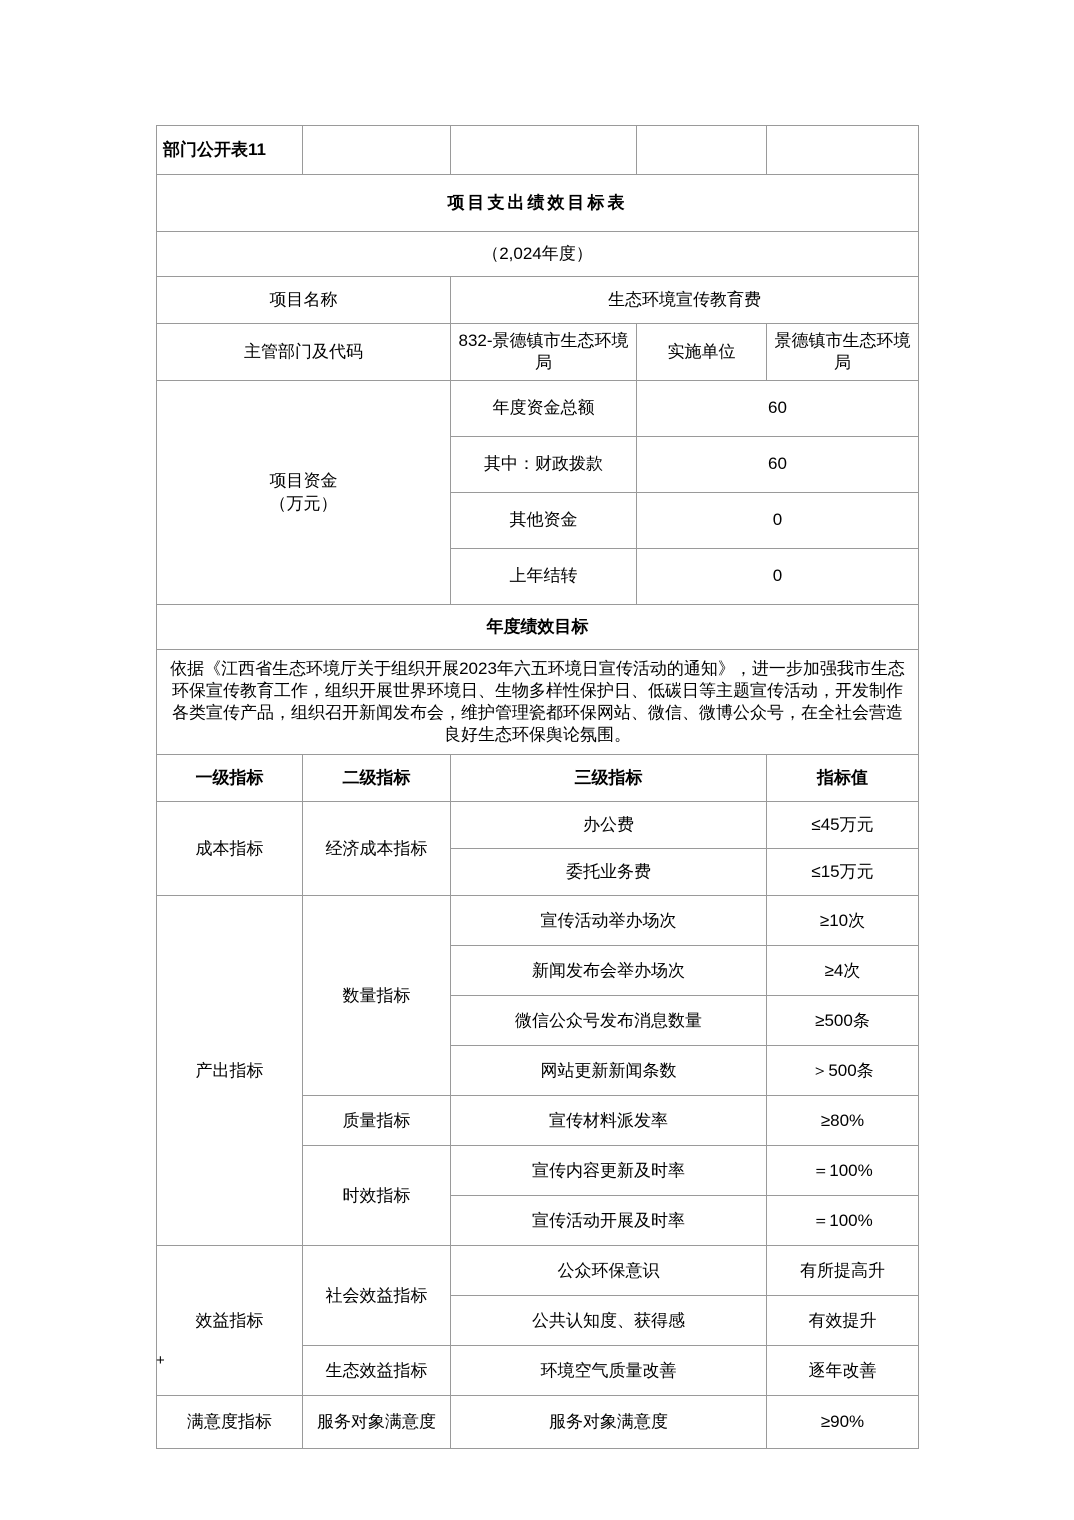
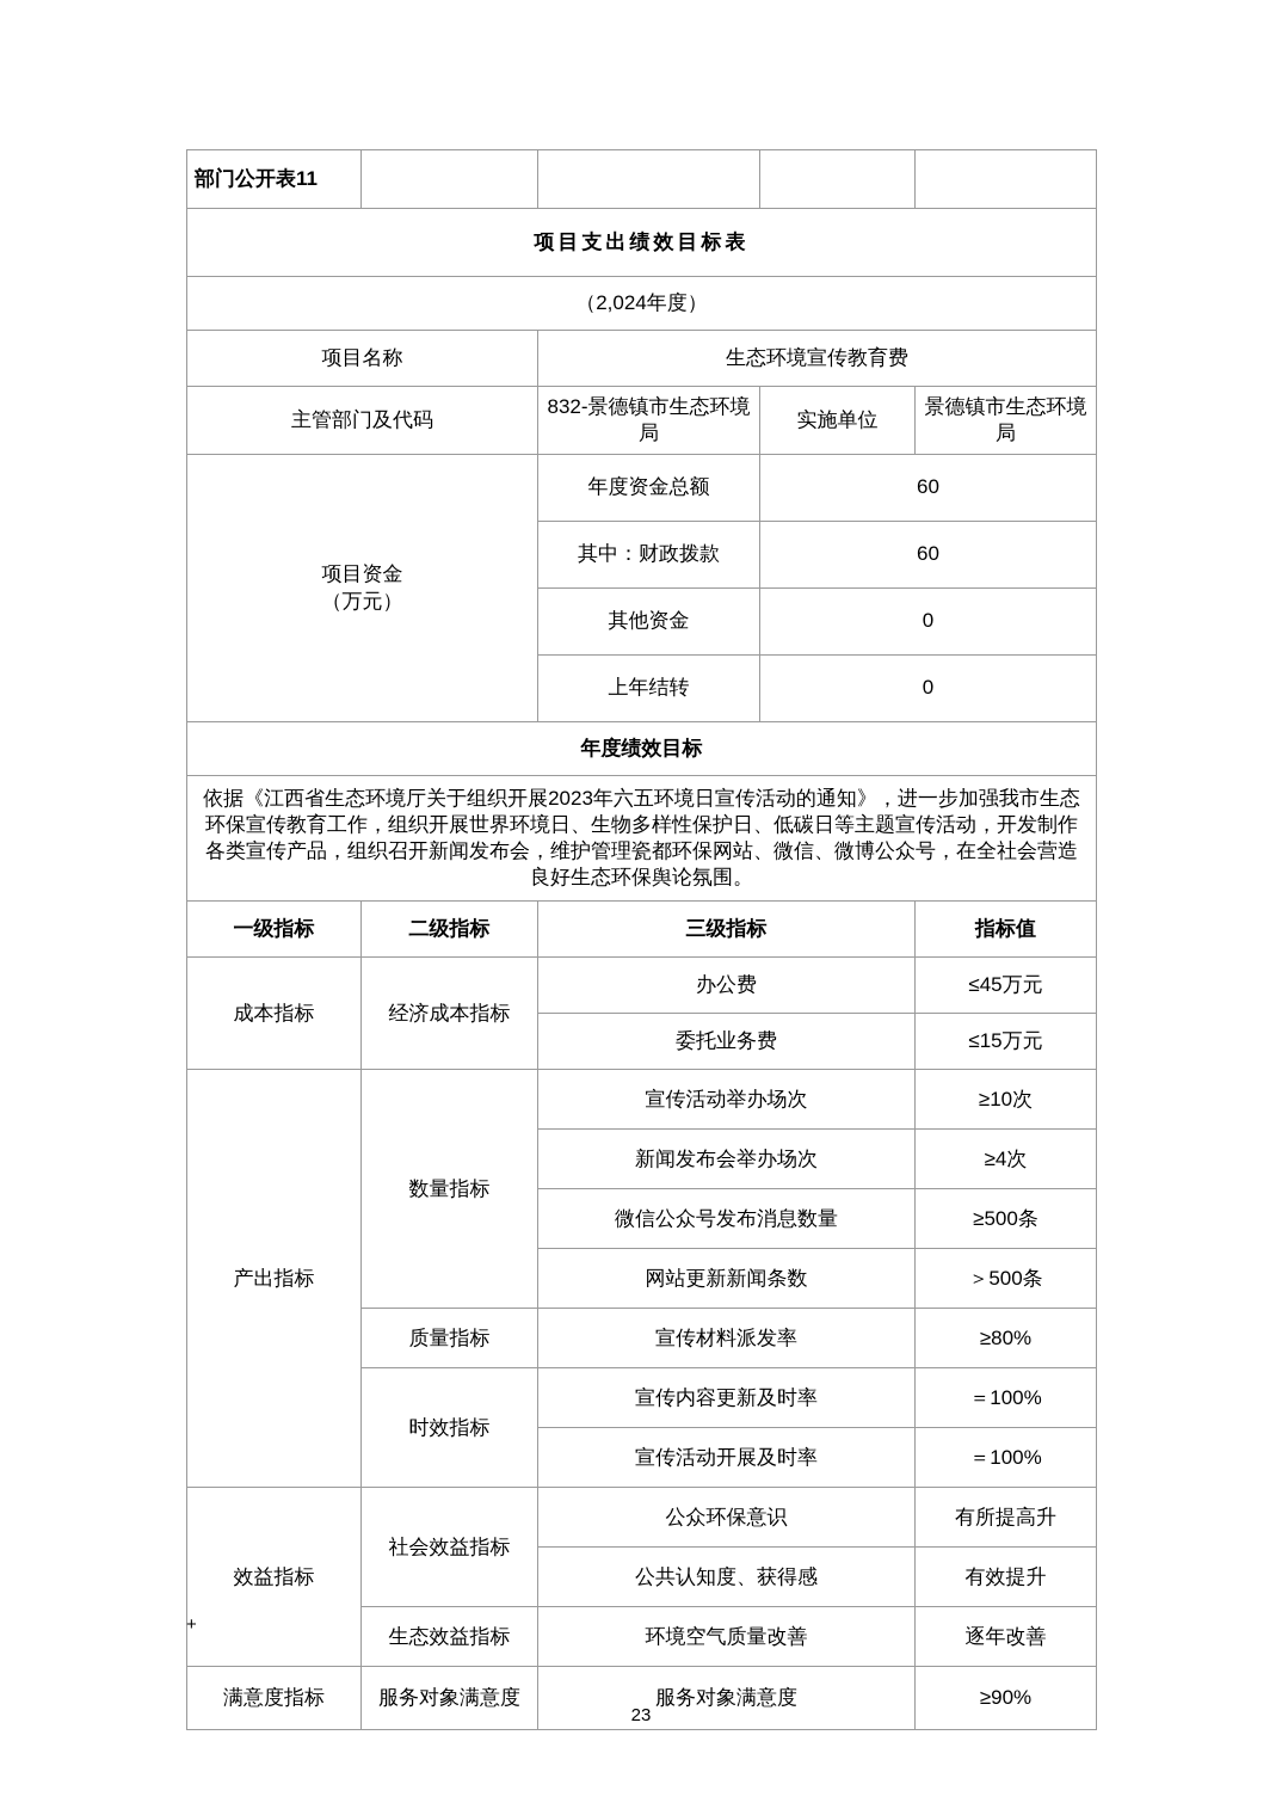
  部门公开表11
  项目支出绩效目标表
  （2,024年度）
  项目名称	生态环境宣传教育费
  主管部门及代码	832-景德镇市生态环境局	实施单位	景德镇市生态环境局
  项目资金 （万元）	年度资金总额	60
  其中：财政拨款	60
  其他资金	0
  上年结转	0
  年度绩效目标
  依据《江西省生态环境厅关于组织开展2023年六五环境日宣传活动的通知》，进一步加强我市生态环保宣传教育工作，组织开展世界环境日、生物多样性保护日、低碳日等主题宣传活动，开发制作各类宣传产品，组织召开新闻发布会，维护管理瓷都环保网站、微信、微博公众号，在全社会营造良好生态环保舆论氛围。
  一级指标	二级指标	三级指标	指标值
  成本指标	经济成本指标	办公费	≤45万元
  委托业务费	≤15万元
  产出指标	数量指标	宣传活动举办场次	≥10次
  新闻发布会举办场次	≥4次
  微信公众号发布消息数量	≥500条
  网站更新新闻条数	＞500条
  质量指标	宣传材料派发率	≥80%
  时效指标	宣传内容更新及时率	＝100%
  宣传活动开展及时率	＝100%
  效益指标	社会效益指标	公众环保意识	有所提高升
  公共认知度、获得感	有效提升
  生态效益指标	环境空气质量改善	逐年改善
  满意度指标	服务对象满意度	服务对象满意度	≥90%
  +
+ 23
